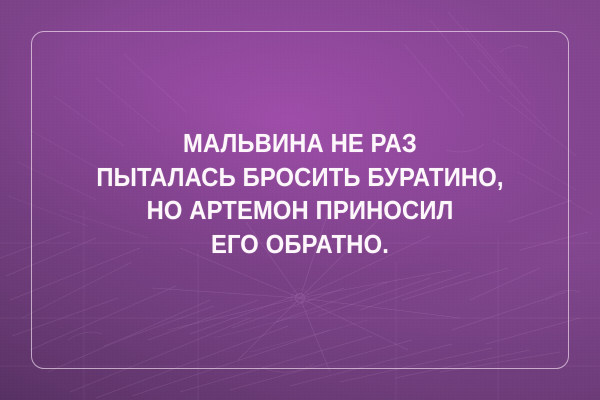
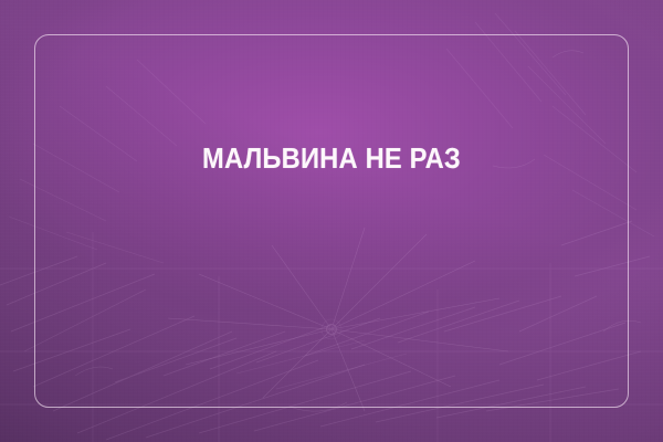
  МАЛЬВИНА НЕ РАЗ
- ПЫТАЛАСЬ БРОСИТЬ БУРАТИНО,
- НО АРТЕМОН ПРИНОСИЛ
- ЕГО ОБРАТНО.
